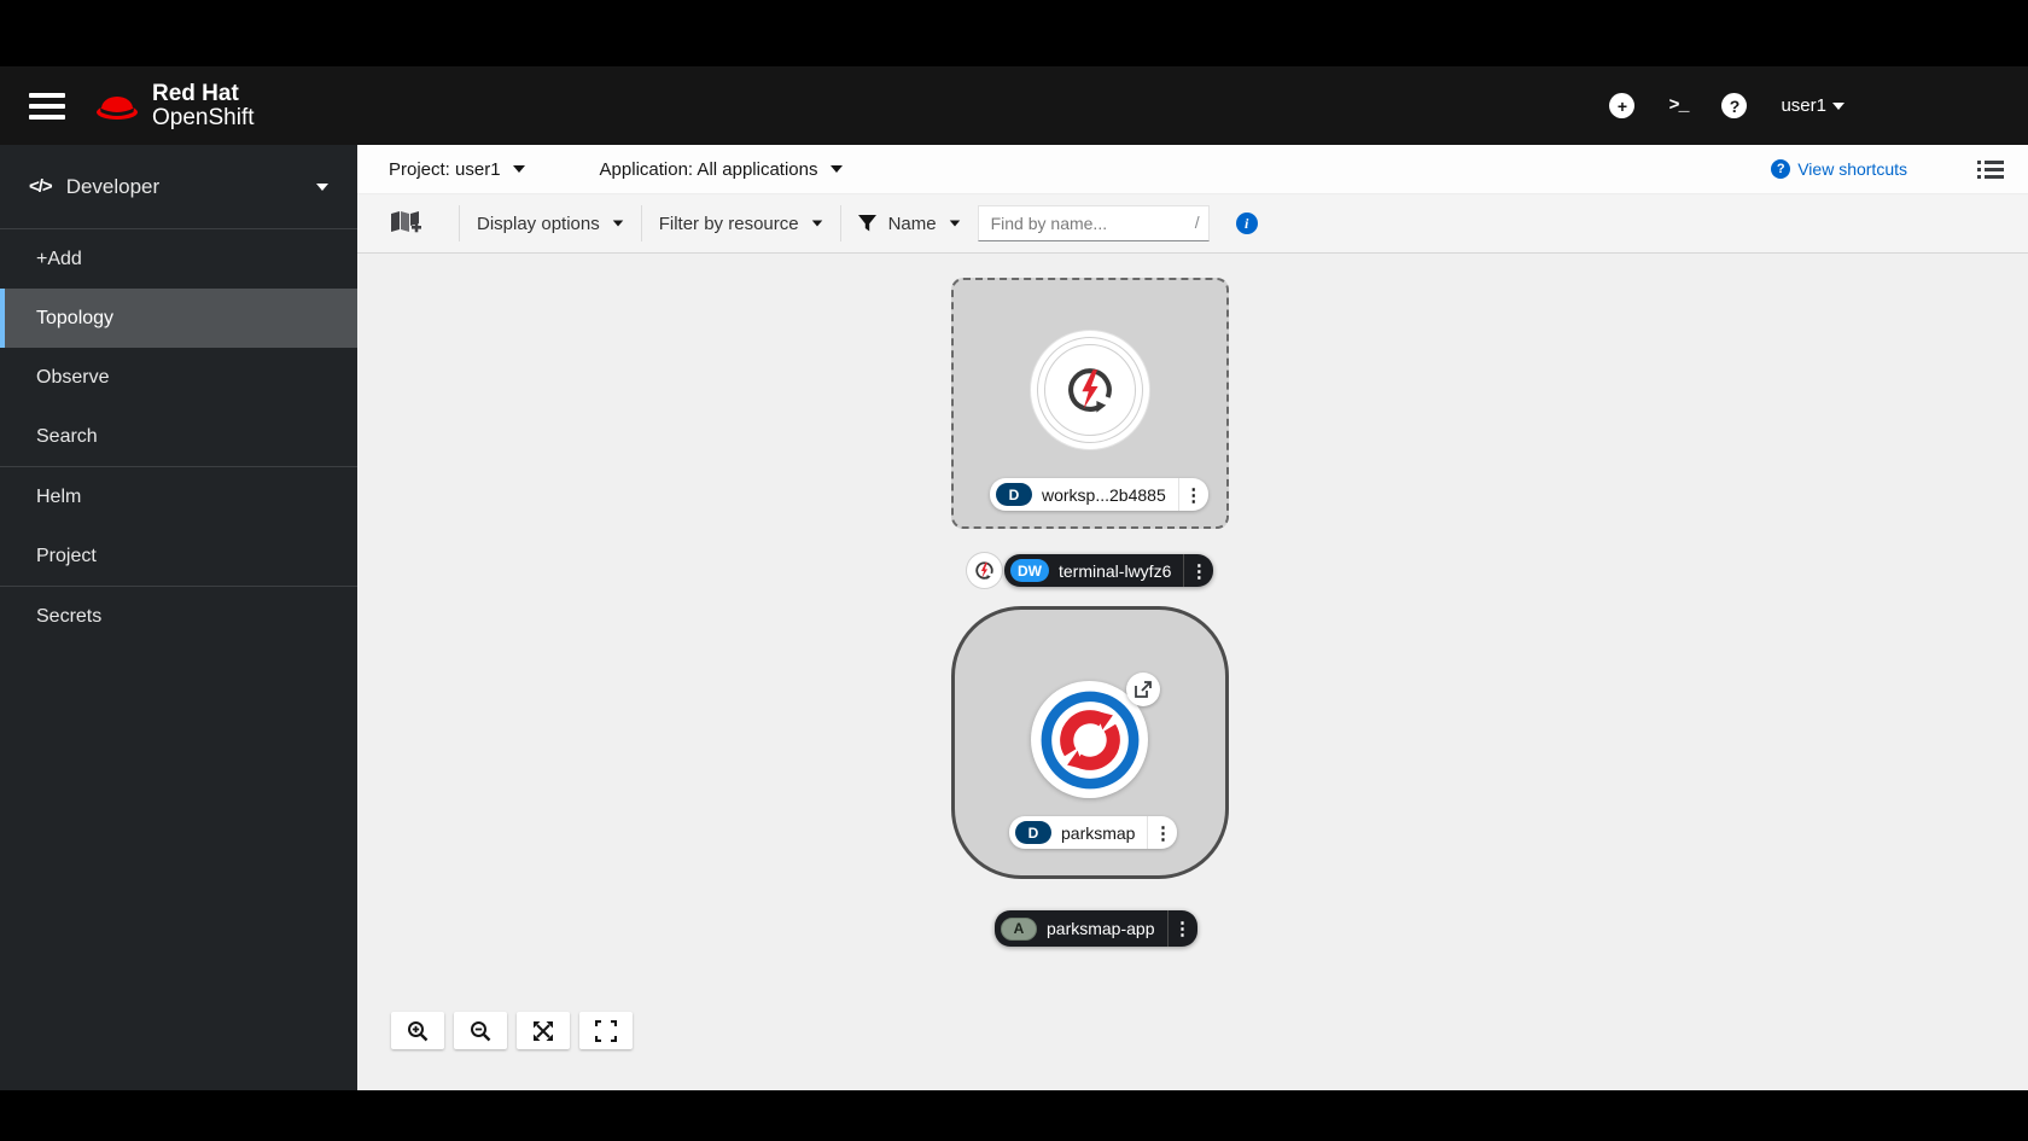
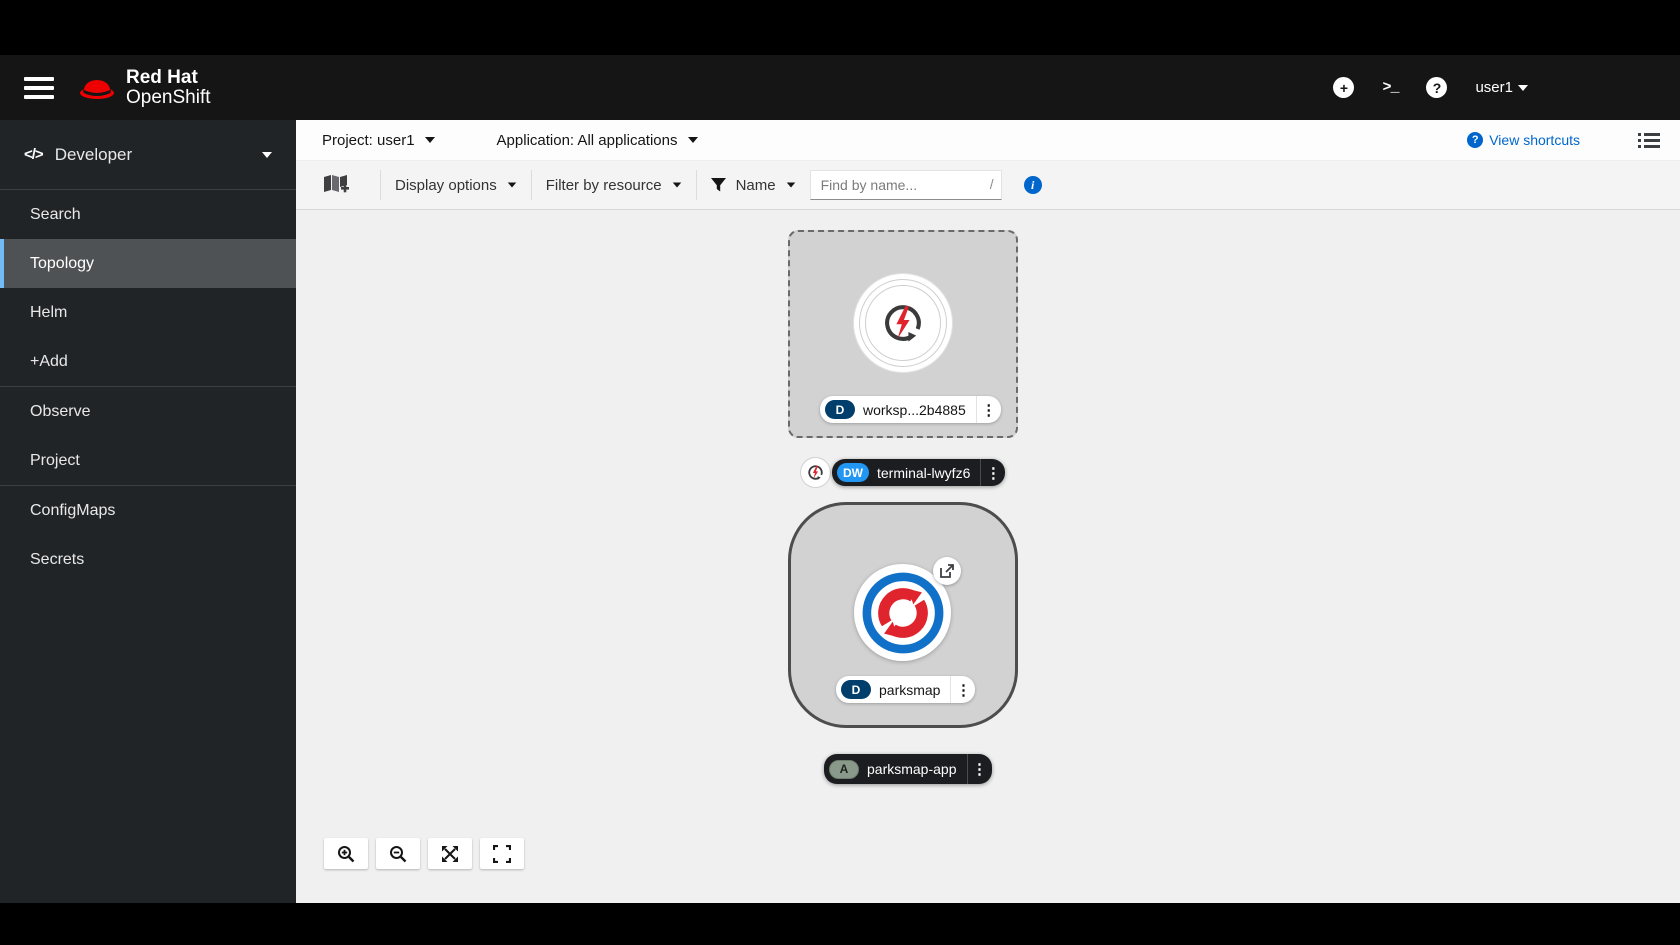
  Red Hat
  OpenShift
  +
  >_
  ?
  user1
  </>
  Developer
- +Add
+ Search
  Topology
- Observe
+ Helm
- Search
+ +Add
- Helm
+ Observe
  Project
+ ConfigMaps
  Secrets
  Project: user1
  Application: All applications
  ?
  View shortcuts
  Display options
  Filter by resource
  Name
  Find by name...
  /
  i
  D
  worksp...2b4885
  ⋮
  DW
  terminal-lwyfz6
  ⋮
  D
  parksmap
  ⋮
  A
  parksmap-app
  ⋮
